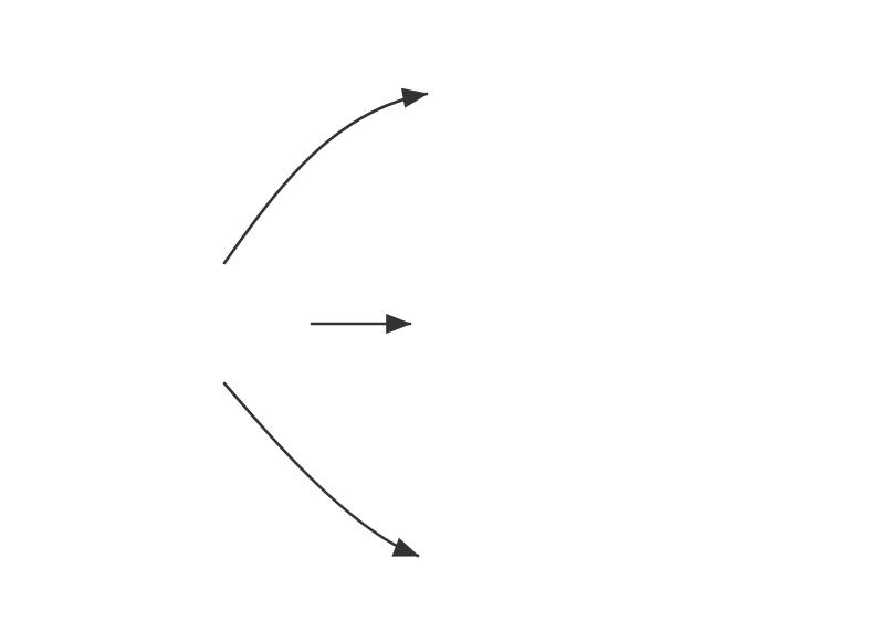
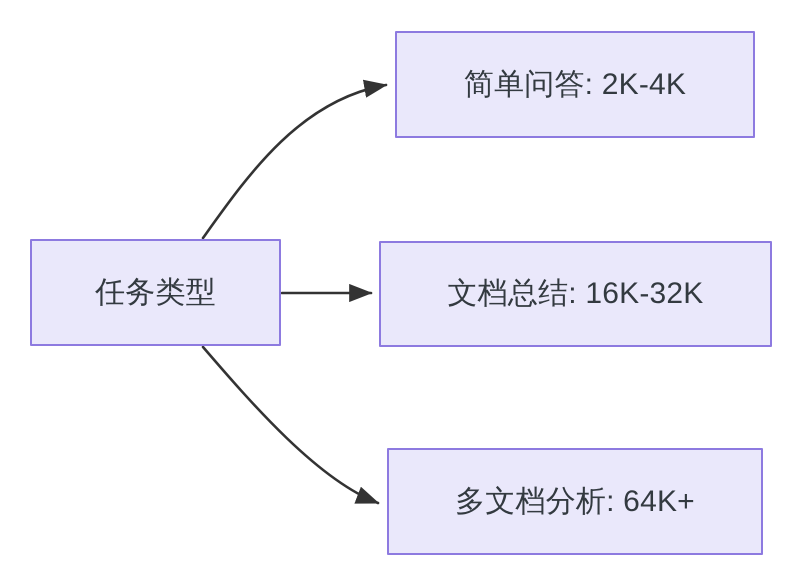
+ 任务类型
+ 简单问答: 2K-4K
+ 文档总结: 16K-32K
+ 多文档分析: 64K+
